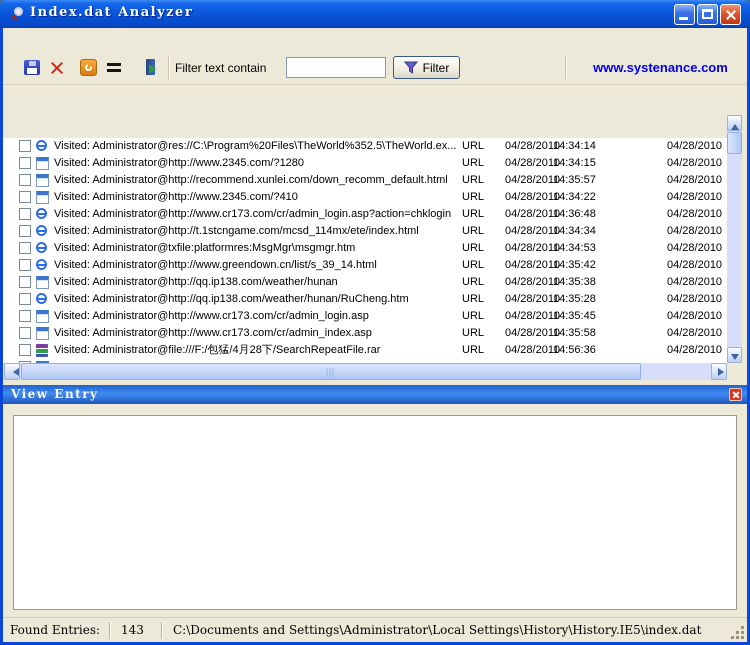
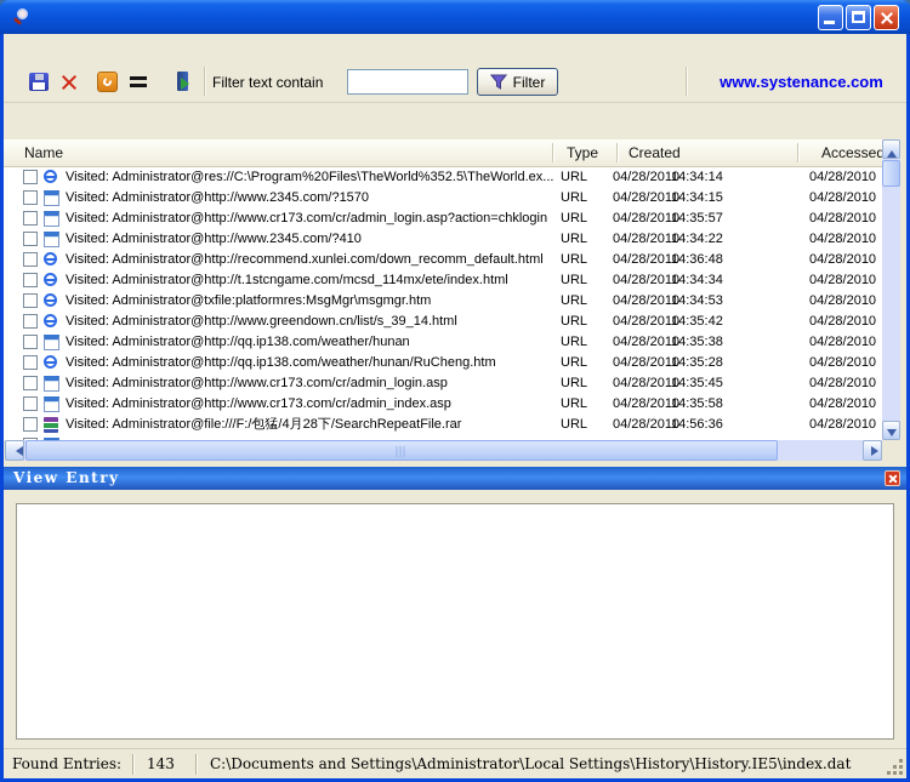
- Index.dat Analyzer
  Filter text contain
  Filter
  www.systenance.com
+ Name
+ Type
+ Created
+ Accessed
  Visited: Administrator@res://C:\Program%20Files\TheWorld%352.5\TheWorld.ex...
  URL
  04/28/2010
  14:34:14
  04/28/2010
- Visited: Administrator@http://www.2345.com/?1280
+ Visited: Administrator@http://www.2345.com/?1570
  URL
  04/28/2010
  14:34:15
  04/28/2010
- Visited: Administrator@http://recommend.xunlei.com/down_recomm_default.html
+ Visited: Administrator@http://www.cr173.com/cr/admin_login.asp?action=chklogin
  URL
  04/28/2010
  14:35:57
  04/28/2010
  Visited: Administrator@http://www.2345.com/?410
  URL
  04/28/2010
  14:34:22
  04/28/2010
- Visited: Administrator@http://www.cr173.com/cr/admin_login.asp?action=chklogin
+ Visited: Administrator@http://recommend.xunlei.com/down_recomm_default.html
  URL
  04/28/2010
  14:36:48
  04/28/2010
  Visited: Administrator@http://t.1stcngame.com/mcsd_114mx/ete/index.html
  URL
  04/28/2010
  14:34:34
  04/28/2010
  Visited: Administrator@txfile:platformres:MsgMgr\msgmgr.htm
  URL
  04/28/2010
  14:34:53
  04/28/2010
  Visited: Administrator@http://www.greendown.cn/list/s_39_14.html
  URL
  04/28/2010
  14:35:42
  04/28/2010
  Visited: Administrator@http://qq.ip138.com/weather/hunan
  URL
  04/28/2010
  14:35:38
  04/28/2010
  Visited: Administrator@http://qq.ip138.com/weather/hunan/RuCheng.htm
  URL
  04/28/2010
  14:35:28
  04/28/2010
  Visited: Administrator@http://www.cr173.com/cr/admin_login.asp
  URL
  04/28/2010
  14:35:45
  04/28/2010
  Visited: Administrator@http://www.cr173.com/cr/admin_index.asp
  URL
  04/28/2010
  14:35:58
  04/28/2010
  Visited: Administrator@file:///F:/包猛/4月28下/SearchRepeatFile.rar
  URL
  04/28/2010
  14:56:36
  04/28/2010
  View Entry
  Found Entries:
  143
  C:\Documents and Settings\Administrator\Local Settings\History\History.IE5\index.dat
